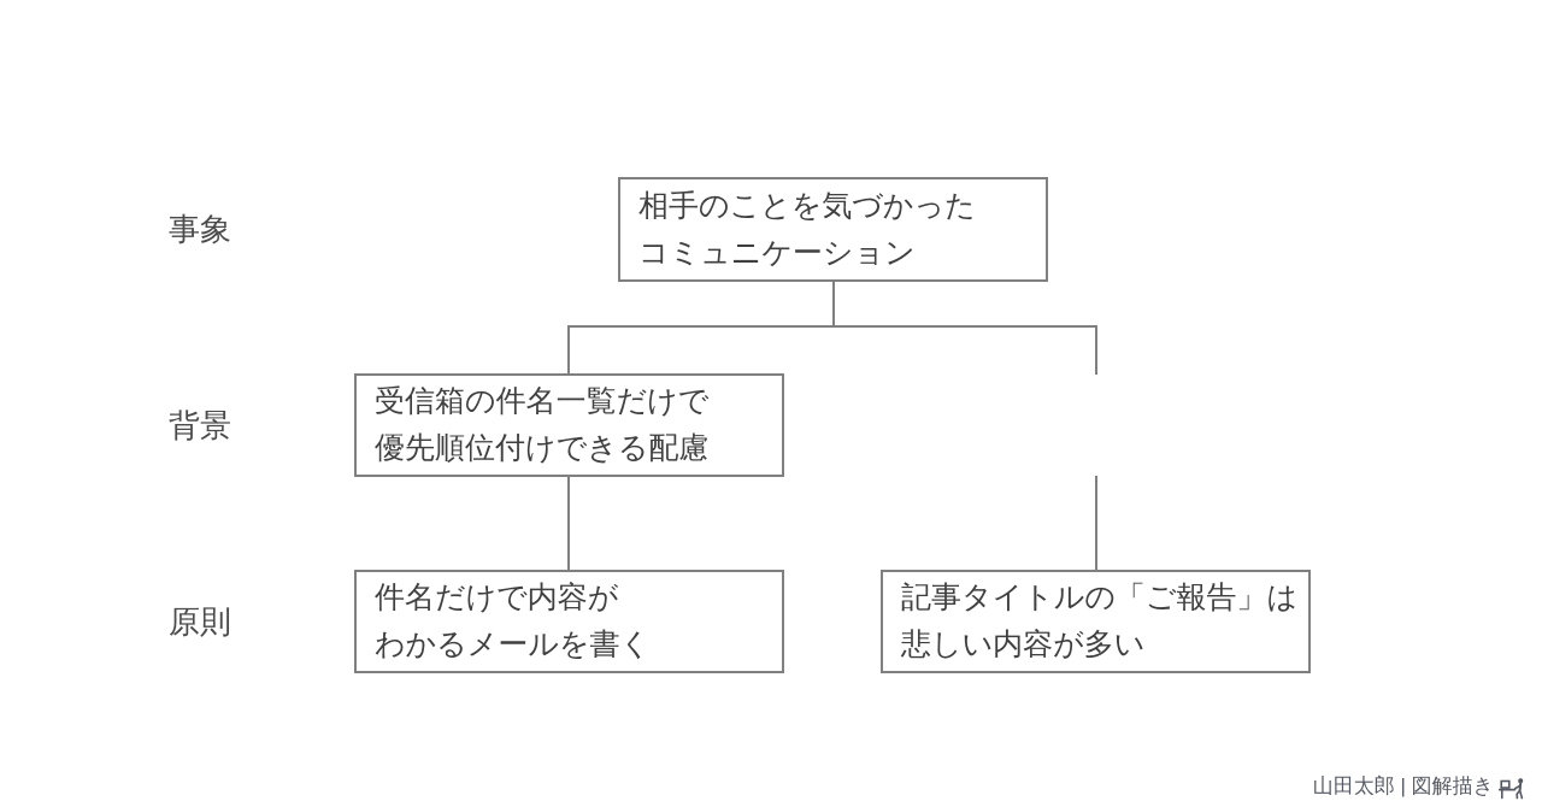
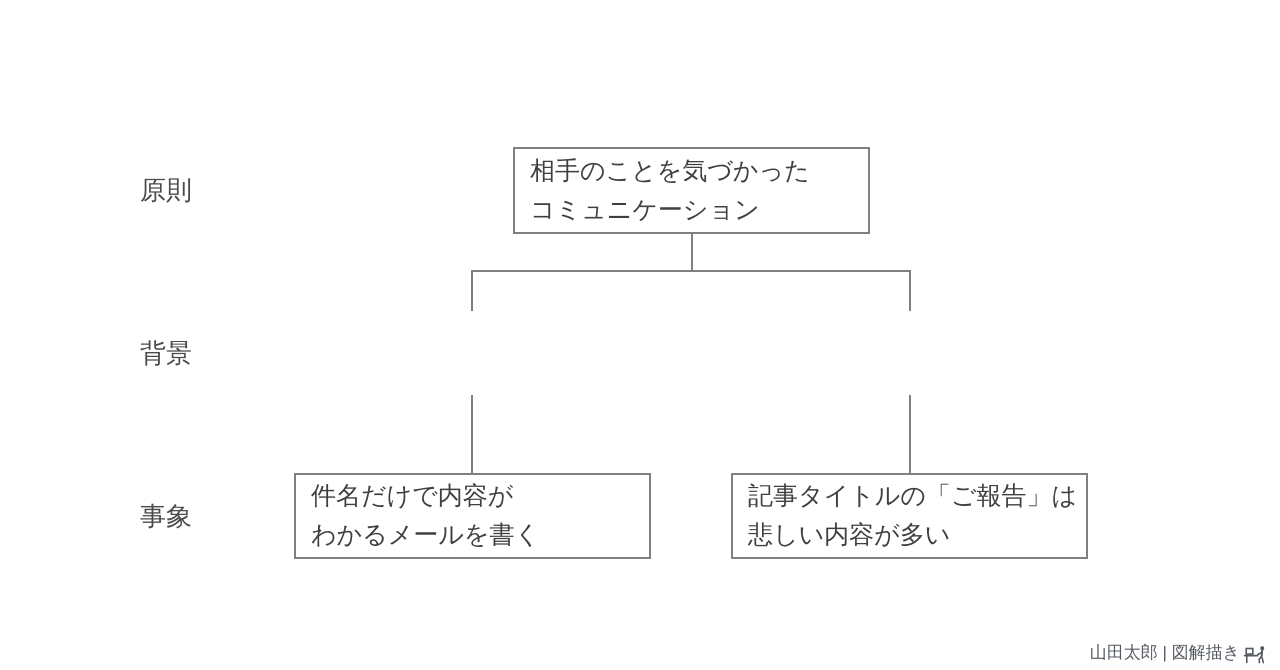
- 事象
+ 原則
  背景
- 原則
+ 事象
  相手のことを気づかった
  コミュニケーション
- 受信箱の件名一覧だけで
- 優先順位付けできる配慮
  件名だけで内容が
  わかるメールを書く
  記事タイトルの「ご報告」は
  悲しい内容が多い
  山田太郎 | 図解描き
